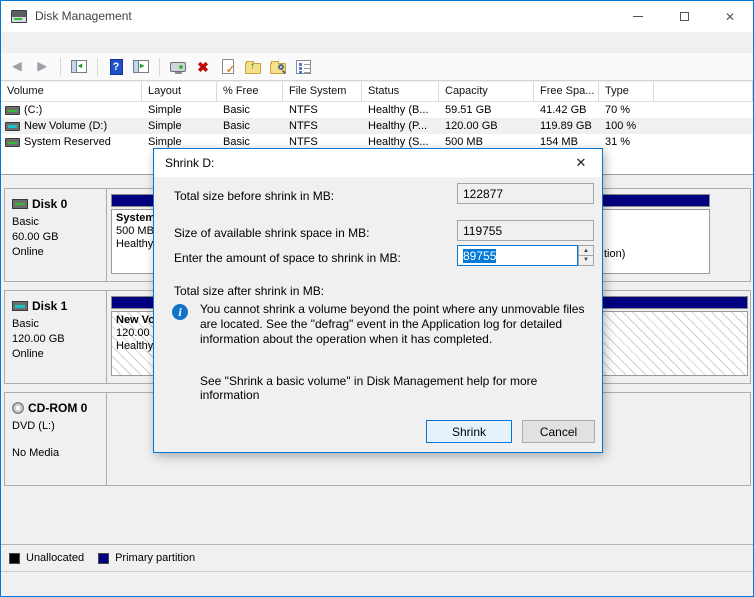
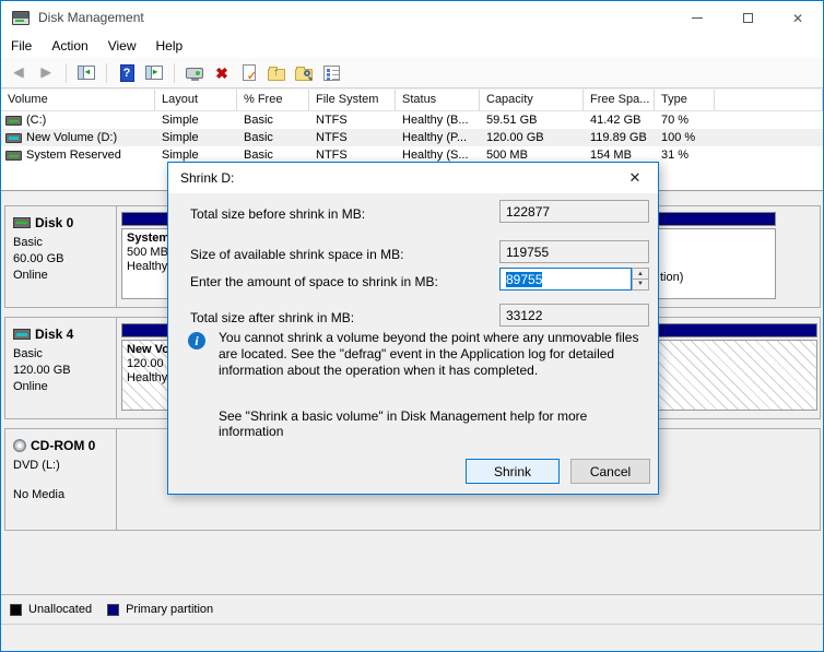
  Disk Management
  ✕
+ File
+ Action
+ View
+ Help
  ◄
  ►
  ◂
  ?
  ▸
  ✖
  ✓
  ↑
  Volume
  Layout
  % Free
  File System
  Status
  Capacity
  Free Spa...
  Type
  (C:)
  Simple
  Basic
  NTFS
  Healthy (B...
  59.51 GB
  41.42 GB
  70 %
  New Volume (D:)
  Simple
  Basic
  NTFS
  Healthy (P...
  120.00 GB
  119.89 GB
  100 %
  System Reserved
  Simple
  Basic
  NTFS
  Healthy (S...
  500 MB
  154 MB
  31 %
  Disk 0
  Basic
  60.00 GB
  Online
  500 MB
  Healthy
  tion)
- Disk 1
+ Disk 4
  Basic
  120.00 GB
  Online
  120.00
  Healthy
  CD-ROM 0
  DVD (L:)
  No Media
  Unallocated
  Primary partition
  Shrink D:
  ✕
  Total size before shrink in MB:
  122877
  Size of available shrink space in MB:
  119755
  Enter the amount of space to shrink in MB:
  89755
  Total size after shrink in MB:
+ 33122
  i
  You cannot shrink a volume beyond the point where any unmovable files are located. See the "defrag" event in the Application log for detailed information about the operation when it has completed.
  See "Shrink a basic volume" in Disk Management help for more information
  Shrink
  Cancel
